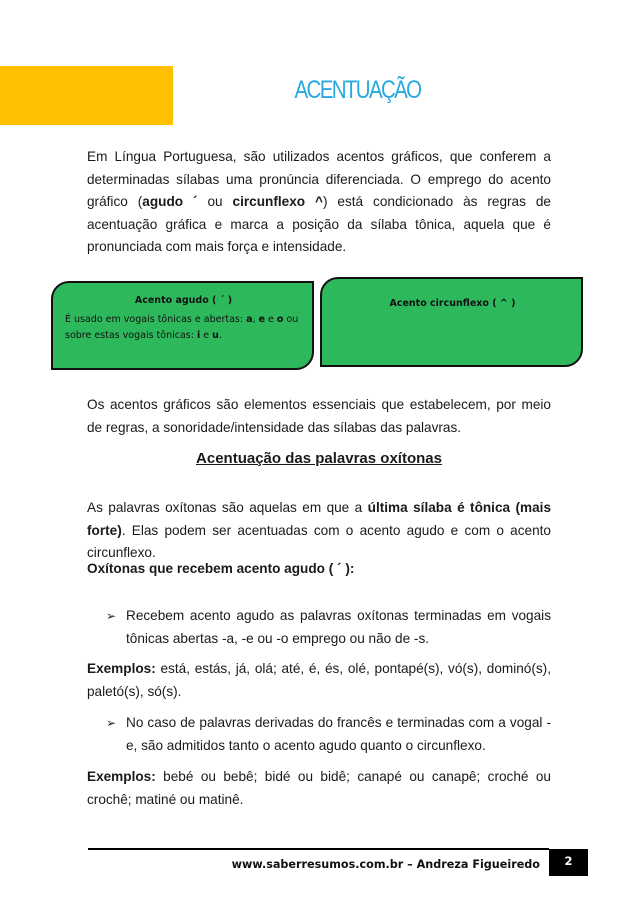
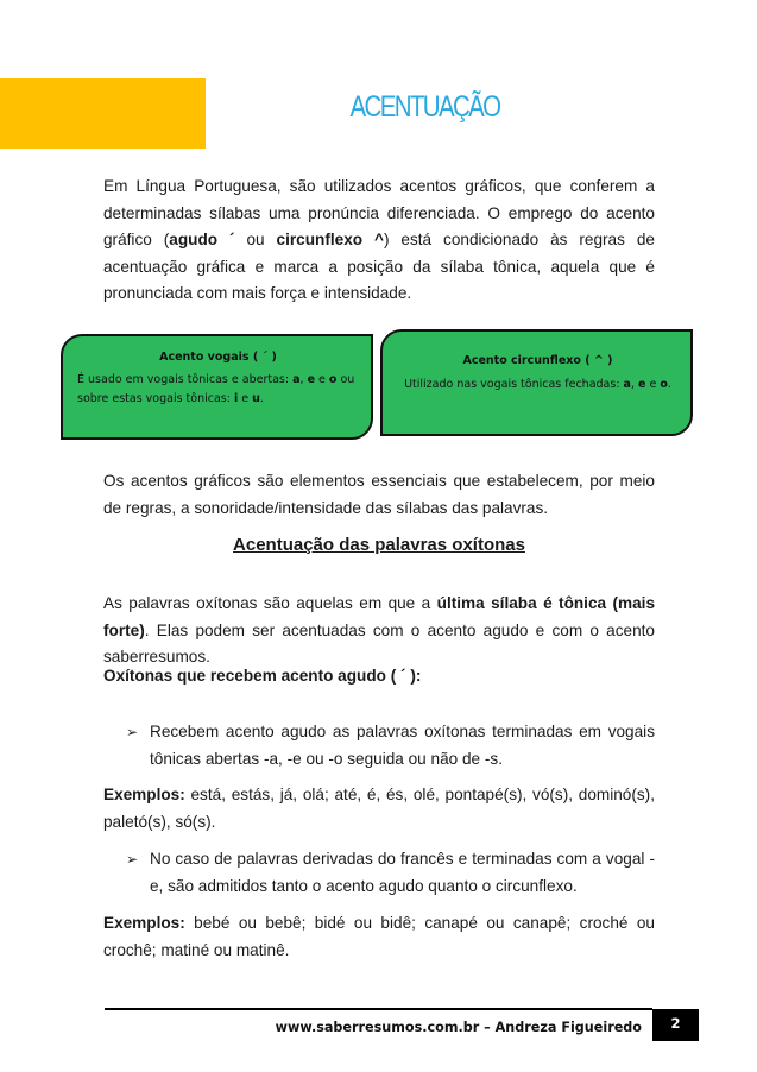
  ACENTUAÇÃO
  Em Língua Portuguesa, são utilizados acentos gráficos, que conferem a determinadas sílabas uma pronúncia diferenciada. O emprego do acento gráfico (agudo ´ ou circunflexo ^) está condicionado às regras de acentuação gráfica e marca a posição da sílaba tônica, aquela que é pronunciada com mais força e intensidade.
- Acento agudo ( ´ )
+ Acento vogais ( ´ )
  É usado em vogais tônicas e abertas: a, e e o ou sobre estas vogais tônicas: i e u.
  Acento circunflexo ( ^ )
+ Utilizado nas vogais tônicas fechadas: a, e e o.
  Os acentos gráficos são elementos essenciais que estabelecem, por meio de regras, a sonoridade/intensidade das sílabas das palavras.
  Acentuação das palavras oxítonas
- As palavras oxítonas são aquelas em que a última sílaba é tônica (mais forte). Elas podem ser acentuadas com o acento agudo e com o acento circunflexo.
+ As palavras oxítonas são aquelas em que a última sílaba é tônica (mais forte). Elas podem ser acentuadas com o acento agudo e com o acento saberresumos.
  Oxítonas que recebem acento agudo ( ´ ):
  ➢
- Recebem acento agudo as palavras oxítonas terminadas em vogais tônicas abertas -a, -e ou -o emprego ou não de -s.
+ Recebem acento agudo as palavras oxítonas terminadas em vogais tônicas abertas -a, -e ou -o seguida ou não de -s.
  Exemplos: está, estás, já, olá; até, é, és, olé, pontapé(s), vó(s), dominó(s), paletó(s), só(s).
  ➢
  No caso de palavras derivadas do francês e terminadas com a vogal -e, são admitidos tanto o acento agudo quanto o circunflexo.
  Exemplos: bebé ou bebê; bidé ou bidê; canapé ou canapê; croché ou crochê; matiné ou matinê.
  www.saberresumos.com.br – Andreza Figueiredo
  2
